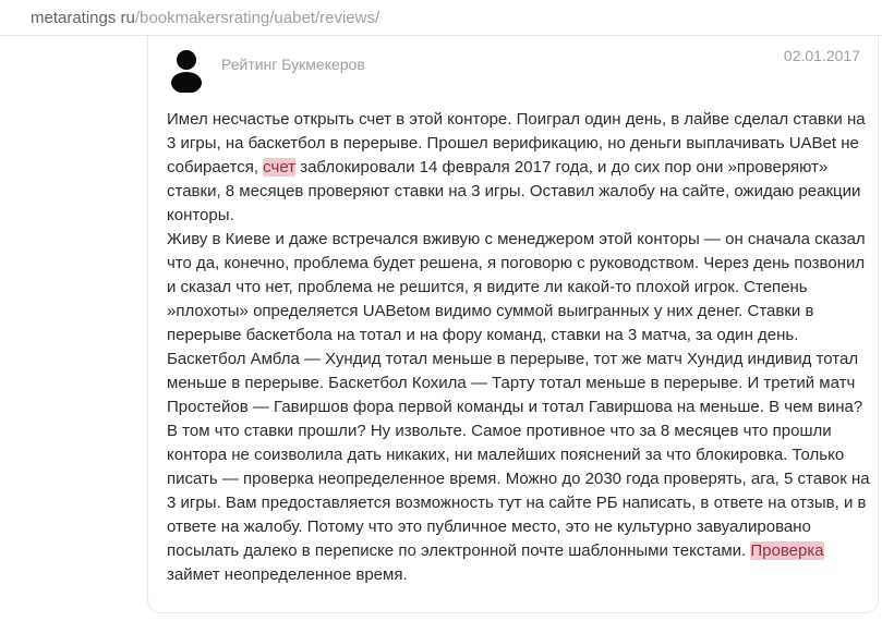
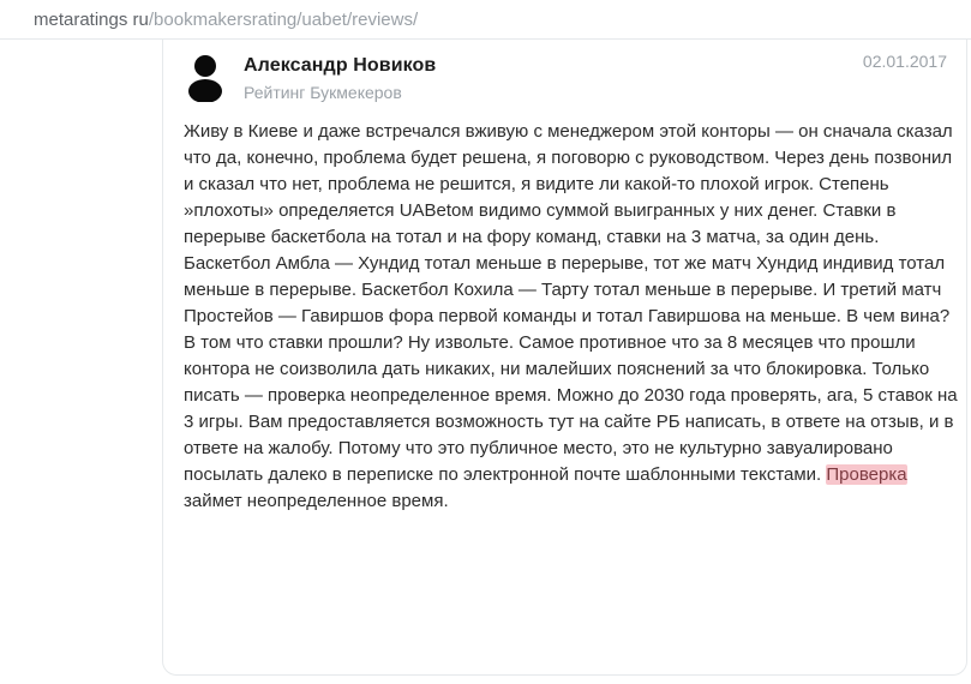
  metaratings ru/bookmakersrating/uabet/reviews/
+ Александр Новиков
  Рейтинг Букмекеров
  02.01.2017
- Имел несчастье открыть счет в этой конторе. Поиграл один день, в лайве сделал ставки на 3 игры, на баскетбол в перерыве. Прошел верификацию, но деньги выплачивать UABet не собирается, счет заблокировали 14 февраля 2017 года, и до сих пор они »проверяют» ставки, 8 месяцев проверяют ставки на 3 игры. Оставил жалобу на сайте, ожидаю реакции конторы.
  Живу в Киеве и даже встречался вживую с менеджером этой конторы — он сначала сказал что да, конечно, проблема будет решена, я поговорю с руководством. Через день позвонил и сказал что нет, проблема не решится, я видите ли какой-то плохой игрок. Степень »плохоты» определяется UABetом видимо суммой выигранных у них денег. Ставки в перерыве баскетбола на тотал и на фору команд, ставки на 3 матча, за один день. Баскетбол Амбла — Хундид тотал меньше в перерыве, тот же матч Хундид индивид тотал меньше в перерыве. Баскетбол Кохила — Тарту тотал меньше в перерыве. И третий матч Простейов — Гавиршов фора первой команды и тотал Гавиршова на меньше. В чем вина? В том что ставки прошли? Ну извольте. Самое противное что за 8 месяцев что прошли контора не соизволила дать никаких, ни малейших пояснений за что блокировка. Только писать — проверка неопределенное время. Можно до 2030 года проверять, ага, 5 ставок на 3 игры. Вам предоставляется возможность тут на сайте РБ написать, в ответе на отзыв, и в ответе на жалобу. Потому что это публичное место, это не культурно завуалировано посылать далеко в переписке по электронной почте шаблонными текстами. Проверка займет неопределенное время.
